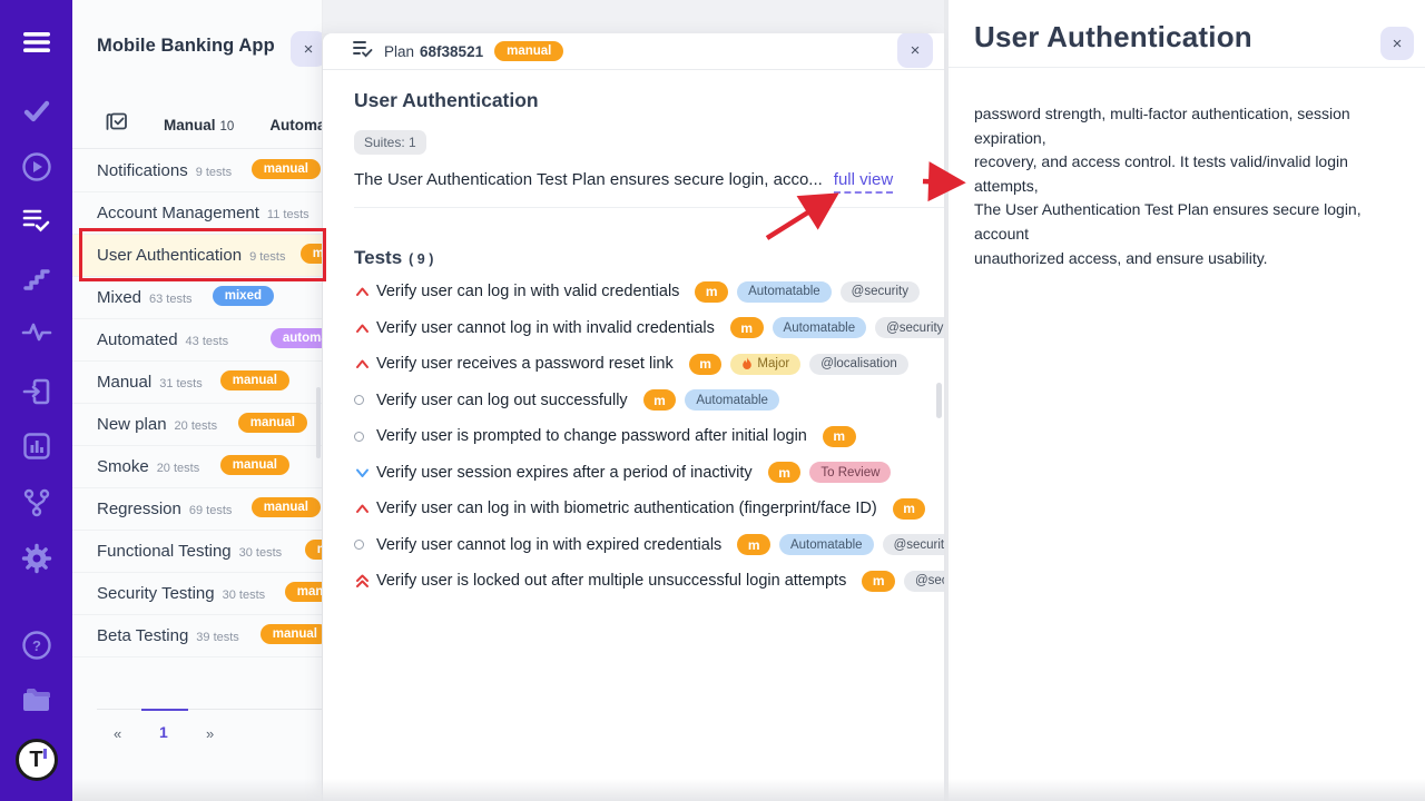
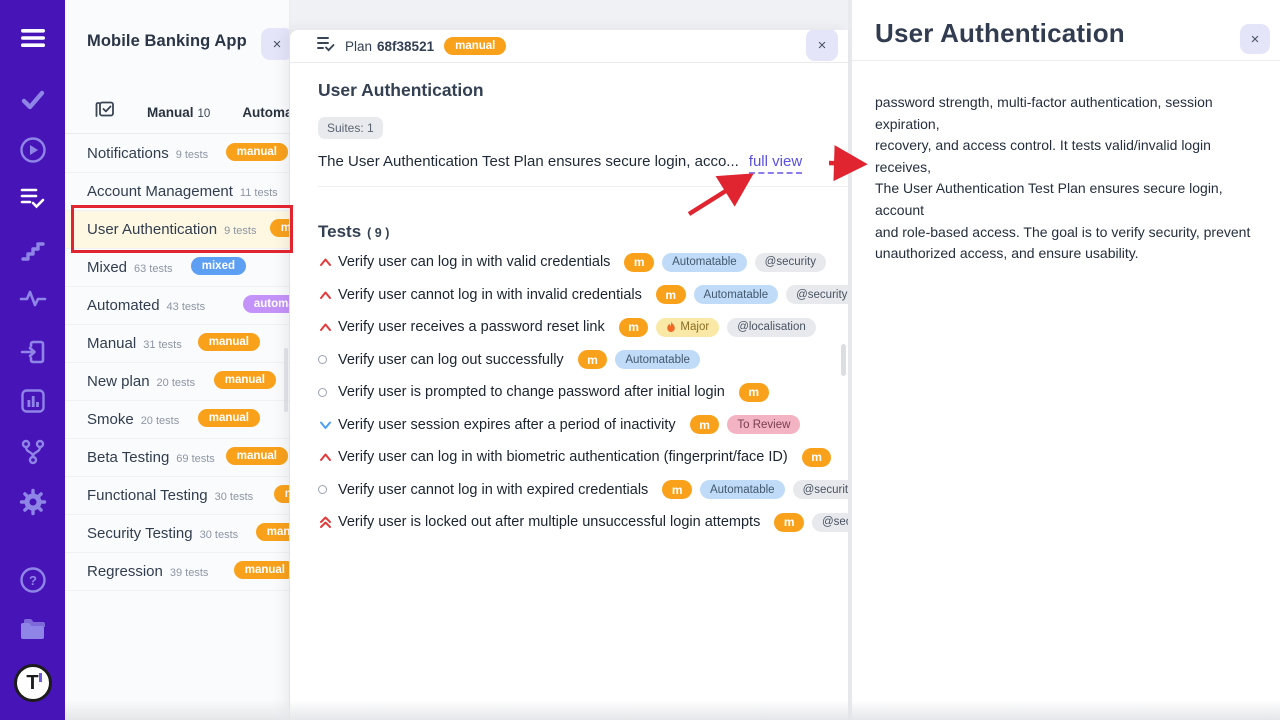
  ?
  T
  Mobile Banking App
  ×
  Manual 10
  Automa
  Notifications
  9 tests
  manual
  Account Management
  11 tests
  User Authentication
  9 tests
  Mixed
  63 tests
  mixed
  Automated
  43 tests
  Manual
  31 tests
  manual
  New plan
  20 tests
  manual
  Smoke
  20 tests
  manual
- Regression
+ Beta Testing
  69 tests
  manual
  Functional Testing
  30 tests
  Security Testing
  30 tests
- Beta Testing
+ Regression
  39 tests
  manual
- «
- 1
- »
  Plan
  68f38521
  manual
  ×
  User Authentication
  Suites: 1
  The User Authentication Test Plan ensures secure login, acco... full view
  Tests ( 9 )
  Verify user can log in with valid credentials
  m
  Automatable
  @security
  Verify user cannot log in with invalid credentials
  m
  Automatable
  @security
  Verify user receives a password reset link
  m
  Major
  @localisation
  Verify user can log out successfully
  m
  Automatable
  Verify user is prompted to change password after initial login
  m
  Verify user session expires after a period of inactivity
  m
  To Review
  Verify user can log in with biometric authentication (fingerprint/face ID)
  m
  Verify user cannot log in with expired credentials
  m
  Automatable
  @securit
  Verify user is locked out after multiple unsuccessful login attempts
  m
  User Authentication
  ×
  password strength, multi-factor authentication, session expiration,
- recovery, and access control. It tests valid/invalid login attempts,
+ recovery, and access control. It tests valid/invalid login receives,
  The User Authentication Test Plan ensures secure login, account
+ and role-based access. The goal is to verify security, prevent
  unauthorized access, and ensure usability.
